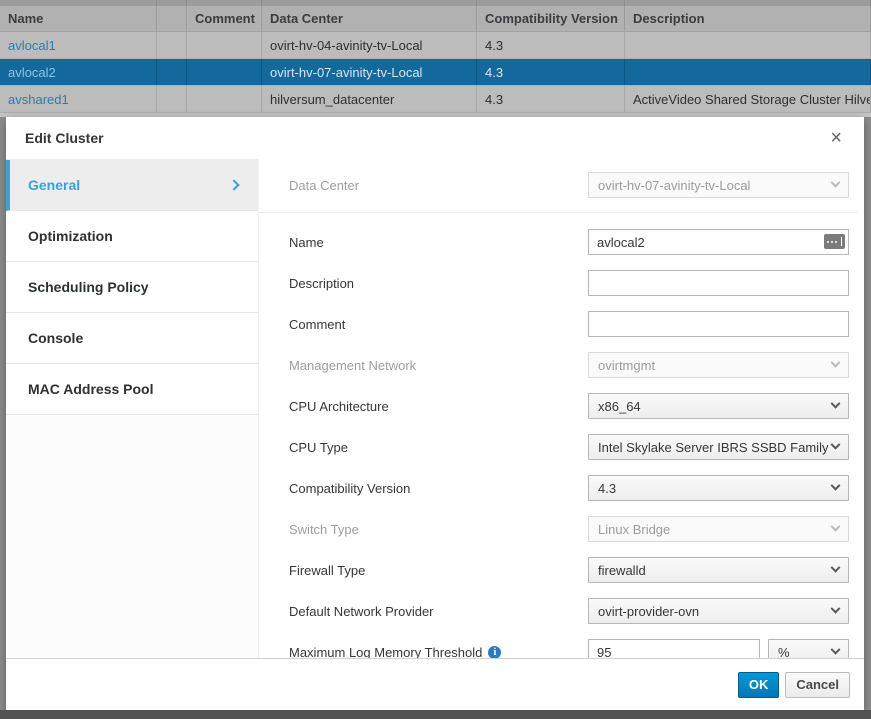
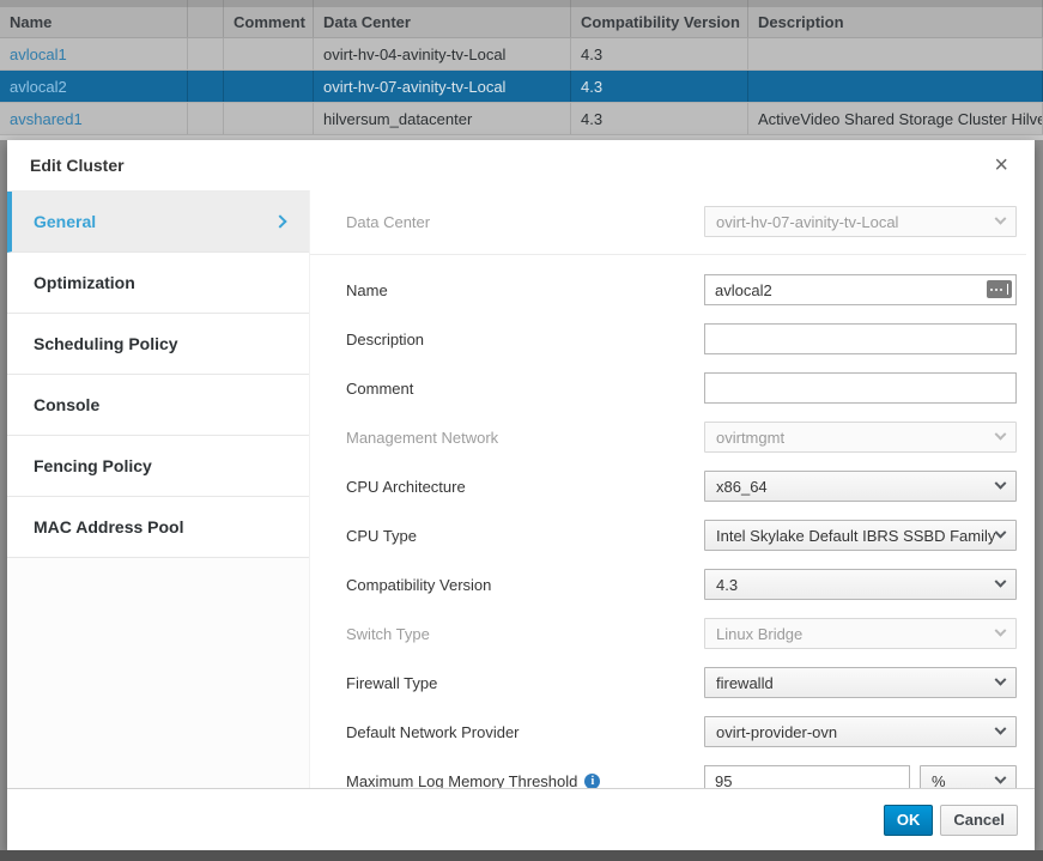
  Name
  Comment
  Data Center
  Compatibility Version
  Description
  avlocal1
  ovirt-hv-04-avinity-tv-Local
  4.3
  avlocal2
  ovirt-hv-07-avinity-tv-Local
  4.3
  avshared1
  hilversum_datacenter
  4.3
  ActiveVideo Shared Storage Cluster Hilve
  Edit Cluster
  ×
  General
  Optimization
  Scheduling Policy
  Console
+ Fencing Policy
  MAC Address Pool
  Data Center
  ovirt-hv-07-avinity-tv-Local
  Name
  avlocal2
  Description
  Comment
  Management Network
  ovirtmgmt
  CPU Architecture
  x86_64
  CPU Type
- Intel Skylake Server IBRS SSBD Family
+ Intel Skylake Default IBRS SSBD Family
  Compatibility Version
  4.3
  Switch Type
  Linux Bridge
  Firewall Type
  firewalld
  Default Network Provider
  ovirt-provider-ovn
  Maximum Log Memory Threshold
  i
  95
  %
  OK
  Cancel
